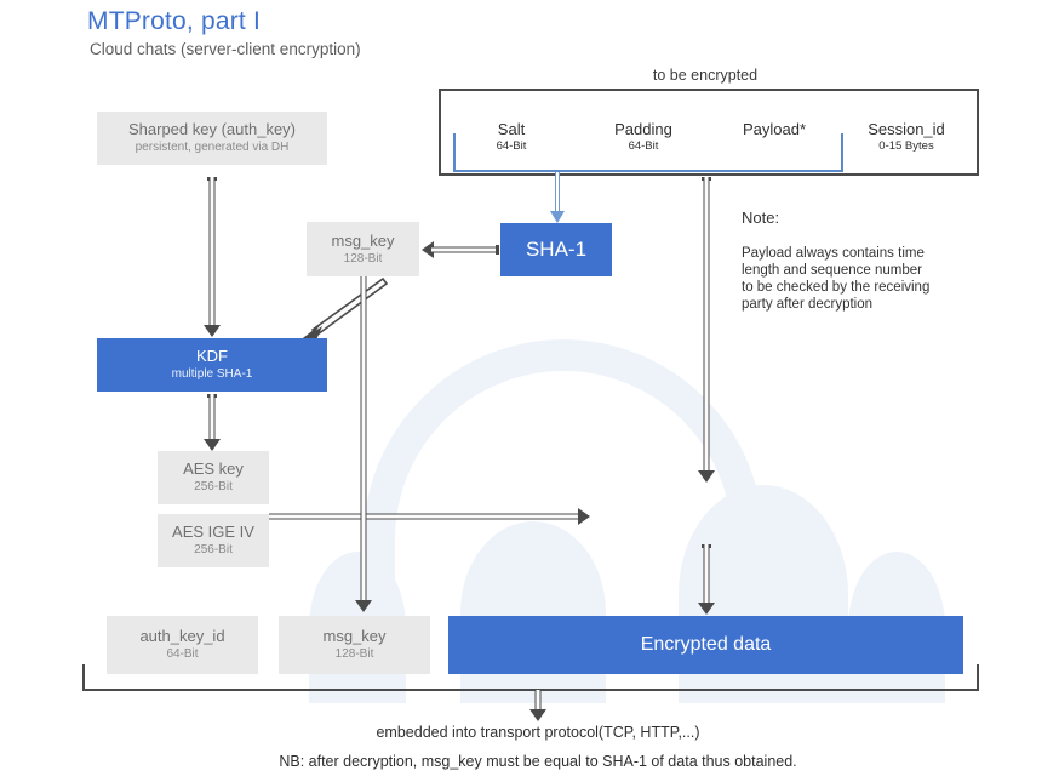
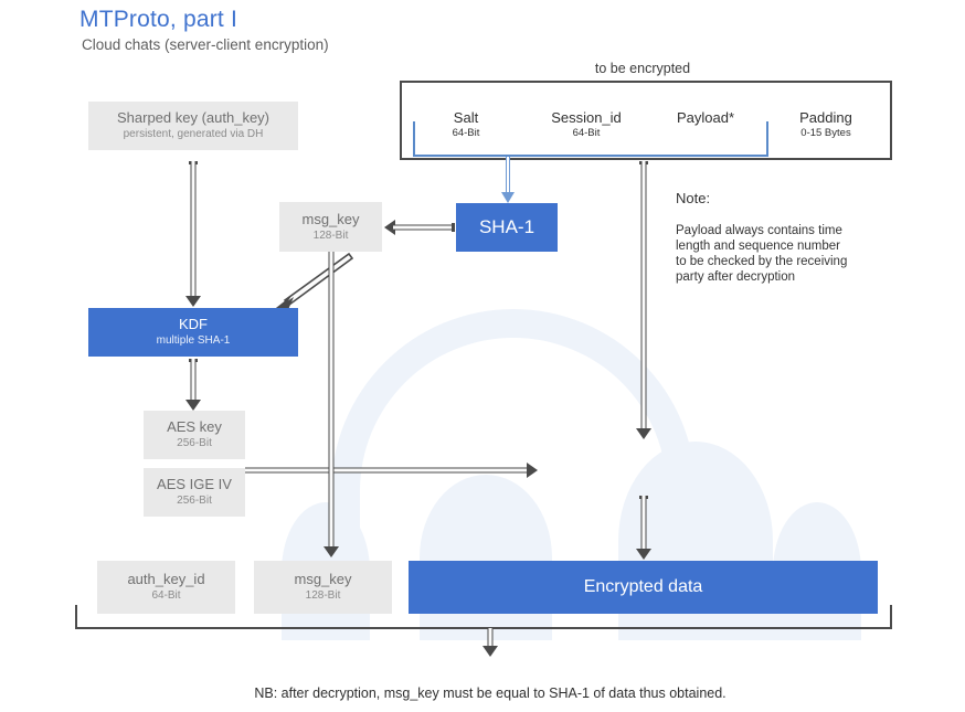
  MTProto, part I
  Cloud chats (server-client encryption)
  to be encrypted
  Salt
  64-Bit
- Padding
+ Session_id
  64-Bit
  Payload*
- Session_id
+ Padding
  0-15 Bytes
  Sharped key (auth_key)
  persistent, generated via DH
  msg_key
  128-Bit
  SHA-1
  KDF
  multiple SHA-1
  AES key
  256-Bit
  AES IGE IV
  256-Bit
  auth_key_id
  64-Bit
  msg_key
  128-Bit
  Encrypted data
  Note:
  Payload always contains time
  length and sequence number
  to be checked by the receiving
  party after decryption
- embedded into transport protocol(TCP, HTTP,...)
  NB: after decryption, msg_key must be equal to SHA-1 of data thus obtained.
